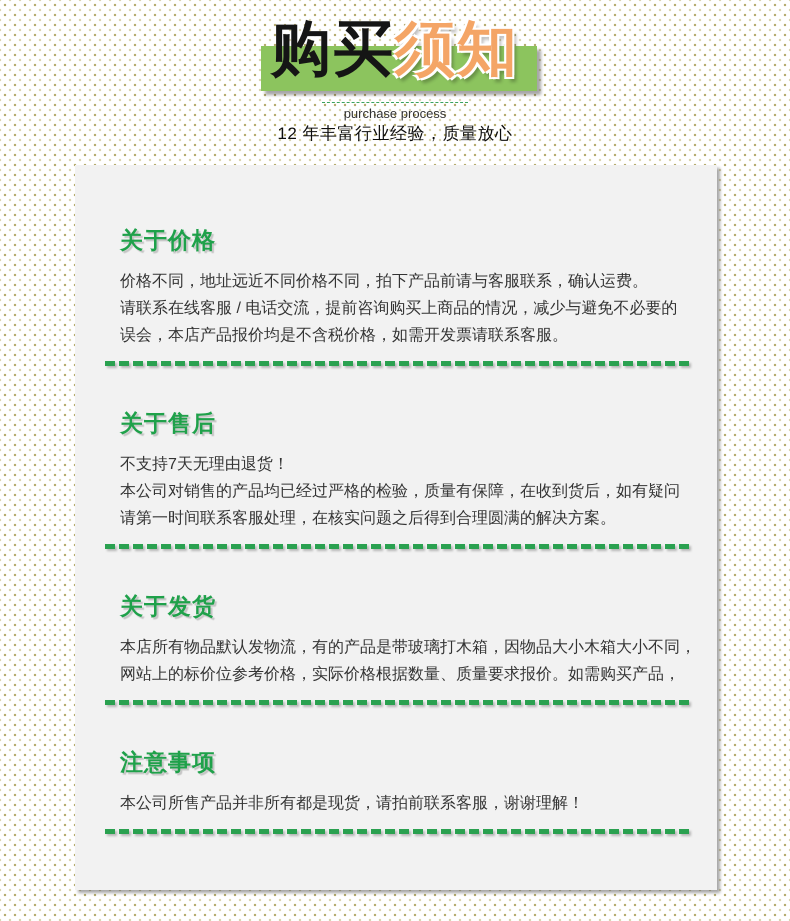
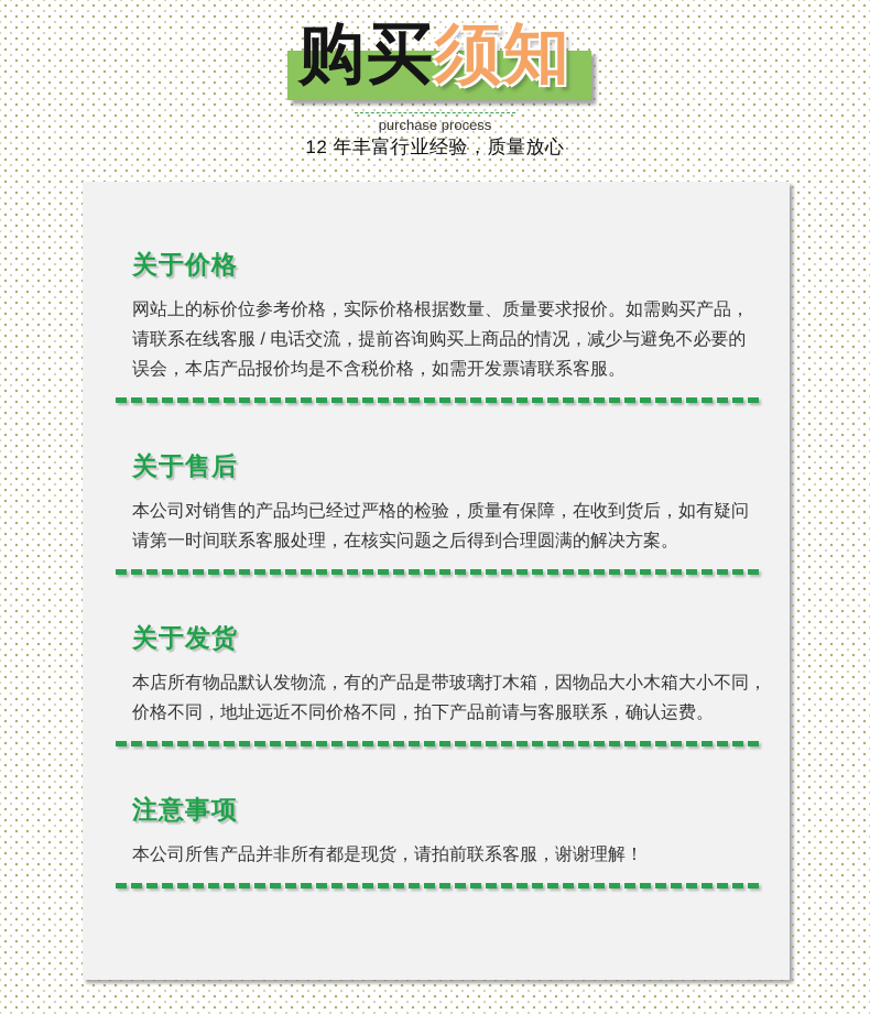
  购买须知
  purchase process
  12 年丰富行业经验，质量放心
  关于价格
- 价格不同，地址远近不同价格不同，拍下产品前请与客服联系，确认运费。
+ 网站上的标价位参考价格，实际价格根据数量、质量要求报价。如需购买产品，
  请联系在线客服 / 电话交流，提前咨询购买上商品的情况，减少与避免不必要的
  误会，本店产品报价均是不含税价格，如需开发票请联系客服。
  关于售后
- 不支持7天无理由退货！
  本公司对销售的产品均已经过严格的检验，质量有保障，在收到货后，如有疑问
  请第一时间联系客服处理，在核实问题之后得到合理圆满的解决方案。
  关于发货
  本店所有物品默认发物流，有的产品是带玻璃打木箱，因物品大小木箱大小不同，
- 网站上的标价位参考价格，实际价格根据数量、质量要求报价。如需购买产品，
+ 价格不同，地址远近不同价格不同，拍下产品前请与客服联系，确认运费。
  注意事项
  本公司所售产品并非所有都是现货，请拍前联系客服，谢谢理解！
